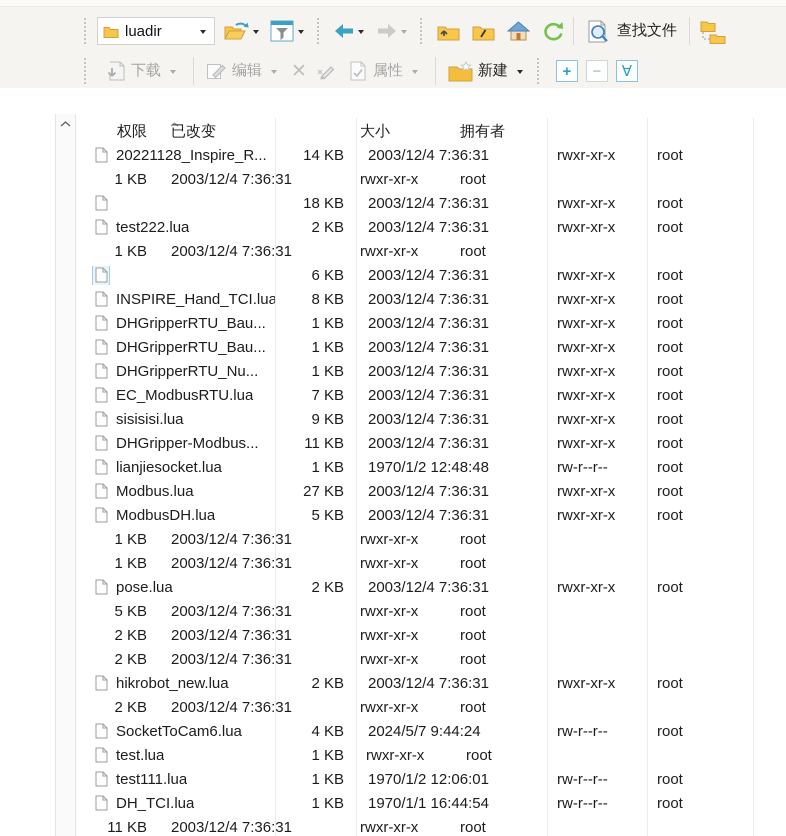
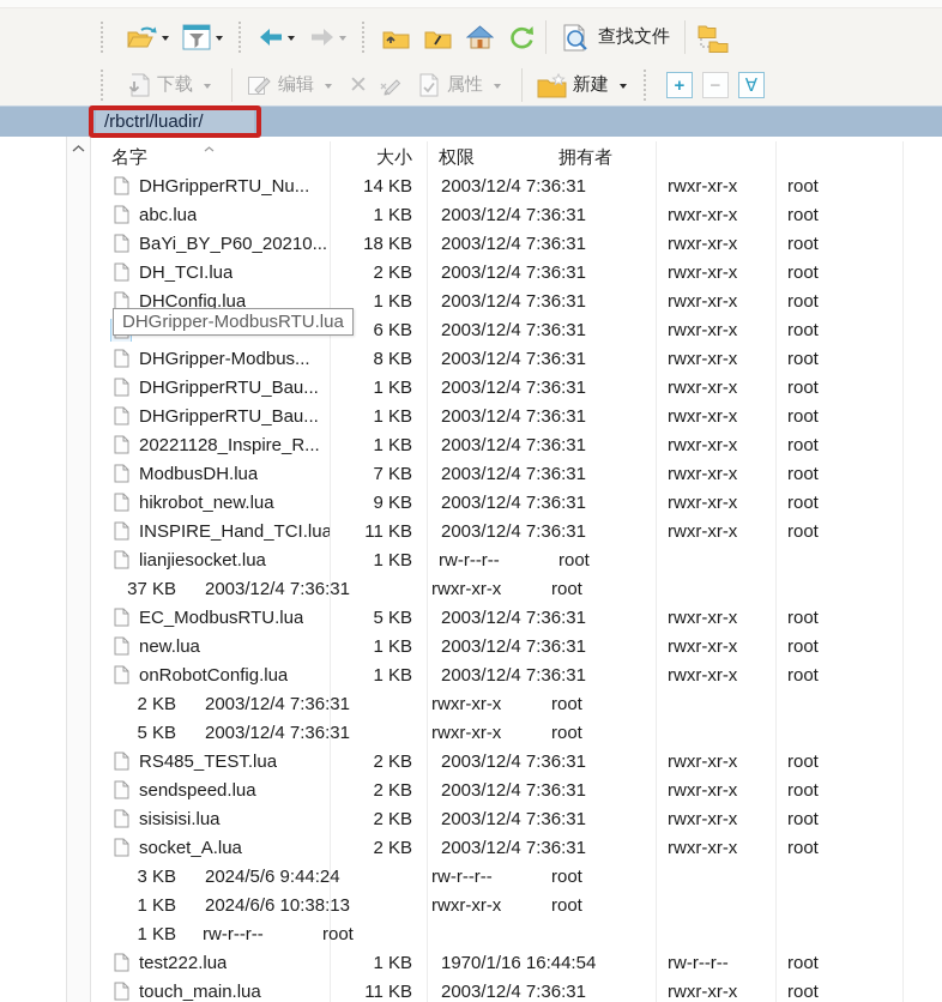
- luadir
  查找文件
  下载
  编辑
  ✕
  属性
  新建
  +
  −
  ∀
+ /rbctrl/luadir/
+ 名字
- 权限
+ 大小
- 已改变
- 大小
+ 权限
  拥有者
- 20221128_Inspire_R...
+ DHGripperRTU_Nu...
  14 KB
  2003/12/4 7:36:31
  rwxr-xr-x
  root
+ abc.lua
  1 KB
  2003/12/4 7:36:31
  rwxr-xr-x
  root
+ BaYi_BY_P60_20210...
  18 KB
  2003/12/4 7:36:31
  rwxr-xr-x
  root
- test222.lua
+ DH_TCI.lua
  2 KB
  2003/12/4 7:36:31
  rwxr-xr-x
  root
+ DHConfig.lua
  1 KB
  2003/12/4 7:36:31
  rwxr-xr-x
  root
  6 KB
  2003/12/4 7:36:31
  rwxr-xr-x
  root
- INSPIRE_Hand_TCI.lua
+ DHGripper-Modbus...
  8 KB
  2003/12/4 7:36:31
  rwxr-xr-x
  root
  DHGripperRTU_Bau...
  1 KB
  2003/12/4 7:36:31
  rwxr-xr-x
  root
  DHGripperRTU_Bau...
  1 KB
  2003/12/4 7:36:31
  rwxr-xr-x
  root
- DHGripperRTU_Nu...
+ 20221128_Inspire_R...
  1 KB
  2003/12/4 7:36:31
  rwxr-xr-x
  root
- EC_ModbusRTU.lua
+ ModbusDH.lua
  7 KB
  2003/12/4 7:36:31
  rwxr-xr-x
  root
- sisisisi.lua
+ hikrobot_new.lua
  9 KB
  2003/12/4 7:36:31
  rwxr-xr-x
  root
- DHGripper-Modbus...
+ INSPIRE_Hand_TCI.lua
  11 KB
  2003/12/4 7:36:31
  rwxr-xr-x
  root
  lianjiesocket.lua
  1 KB
- 1970/1/2 12:48:48
  rw-r--r--
  root
- Modbus.lua
- 27 KB
+ 37 KB
  2003/12/4 7:36:31
  rwxr-xr-x
  root
- ModbusDH.lua
+ EC_ModbusRTU.lua
  5 KB
  2003/12/4 7:36:31
  rwxr-xr-x
  root
+ new.lua
  1 KB
  2003/12/4 7:36:31
  rwxr-xr-x
  root
+ onRobotConfig.lua
  1 KB
  2003/12/4 7:36:31
  rwxr-xr-x
  root
- pose.lua
  2 KB
  2003/12/4 7:36:31
  rwxr-xr-x
  root
  5 KB
  2003/12/4 7:36:31
  rwxr-xr-x
  root
+ RS485_TEST.lua
  2 KB
  2003/12/4 7:36:31
  rwxr-xr-x
  root
+ sendspeed.lua
  2 KB
  2003/12/4 7:36:31
  rwxr-xr-x
  root
- hikrobot_new.lua
+ sisisisi.lua
  2 KB
  2003/12/4 7:36:31
  rwxr-xr-x
  root
+ socket_A.lua
  2 KB
  2003/12/4 7:36:31
  rwxr-xr-x
  root
- SocketToCam6.lua
- 4 KB
+ 3 KB
- 2024/5/7 9:44:24
+ 2024/5/6 9:44:24
  rw-r--r--
  root
- test.lua
  1 KB
+ 2024/6/6 10:38:13
  rwxr-xr-x
  root
- test111.lua
  1 KB
- 1970/1/2 12:06:01
  rw-r--r--
  root
- DH_TCI.lua
+ test222.lua
  1 KB
- 1970/1/1 16:44:54
+ 1970/1/16 16:44:54
  rw-r--r--
  root
+ touch_main.lua
  11 KB
  2003/12/4 7:36:31
  rwxr-xr-x
  root
+ DHGripper-ModbusRTU.lua
